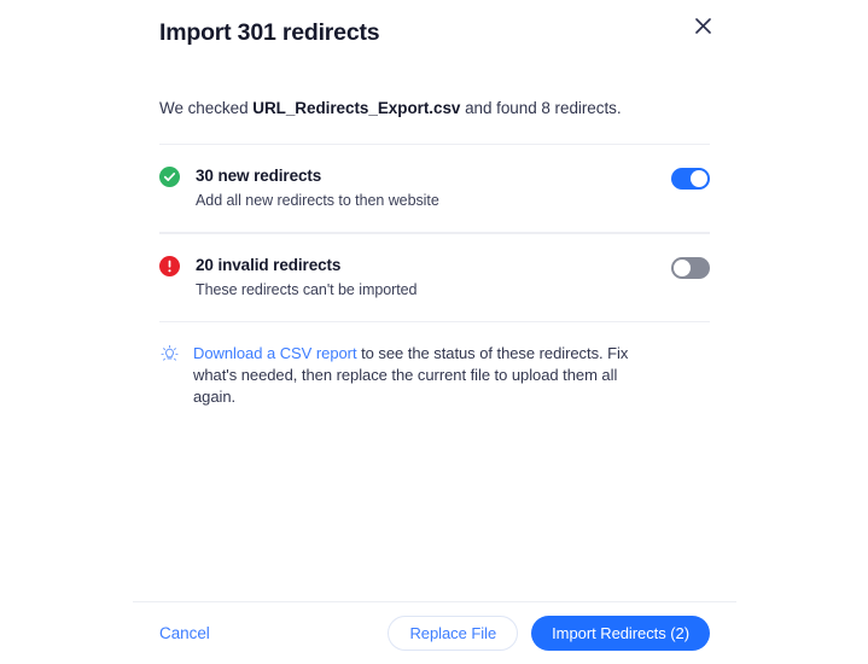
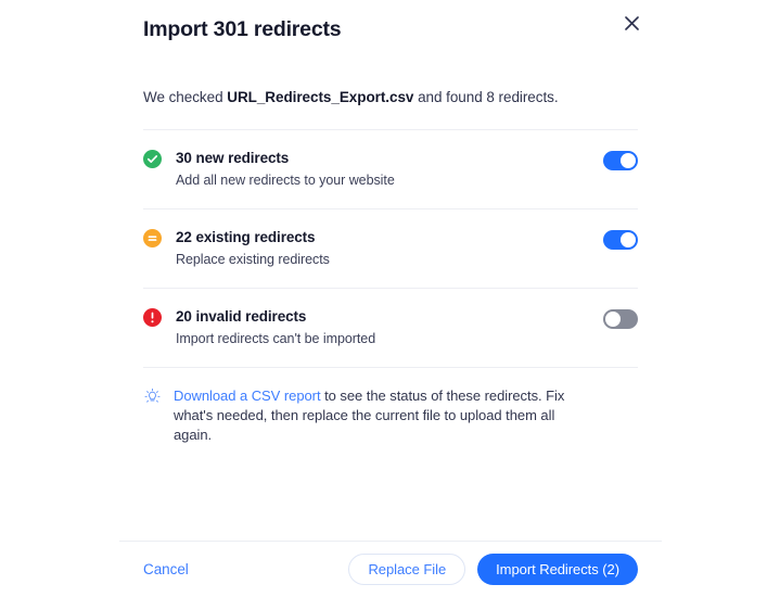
  Import 301 redirects
  We checked URL_Redirects_Export.csv and found 8 redirects.
  30 new redirects
- Add all new redirects to then website
+ Add all new redirects to your website
+ 22 existing redirects
+ Replace existing redirects
  20 invalid redirects
- These redirects can't be imported
+ Import redirects can't be imported
  Download a CSV report to see the status of these redirects. Fix what's needed, then replace the current file to upload them all again.
  Cancel
  Replace File
  Import Redirects (2)
